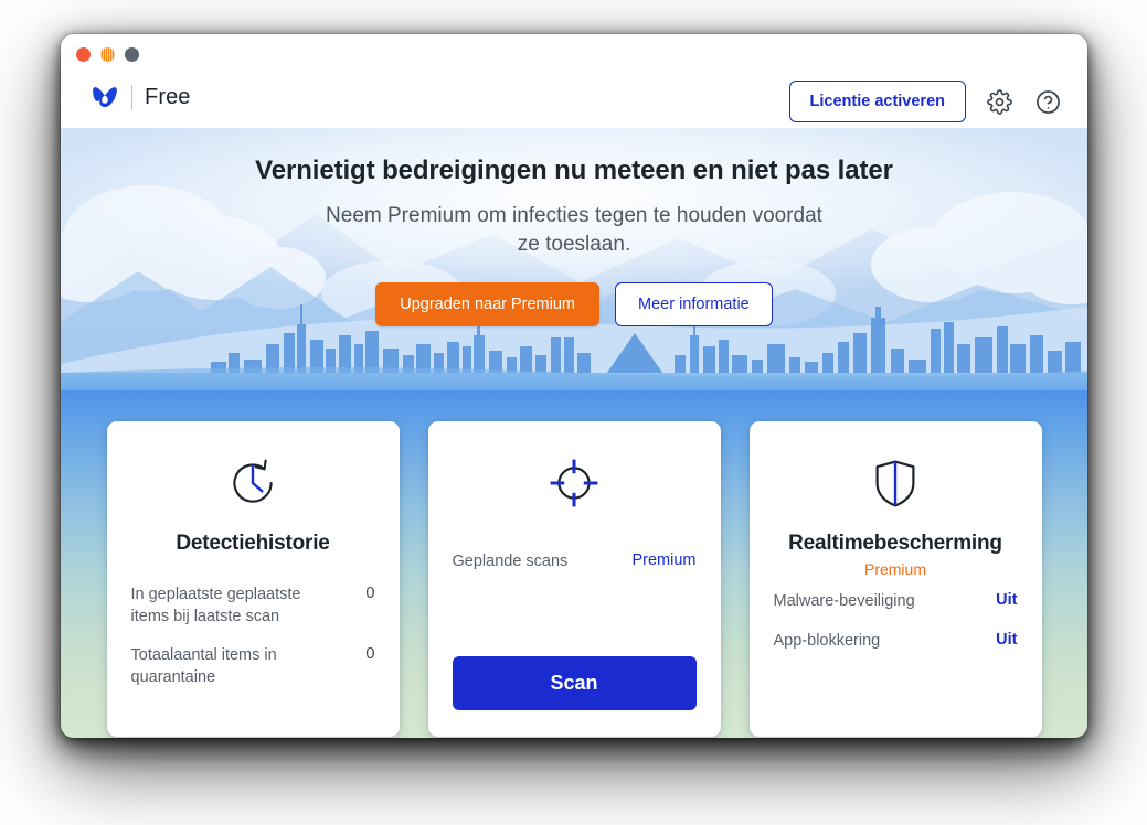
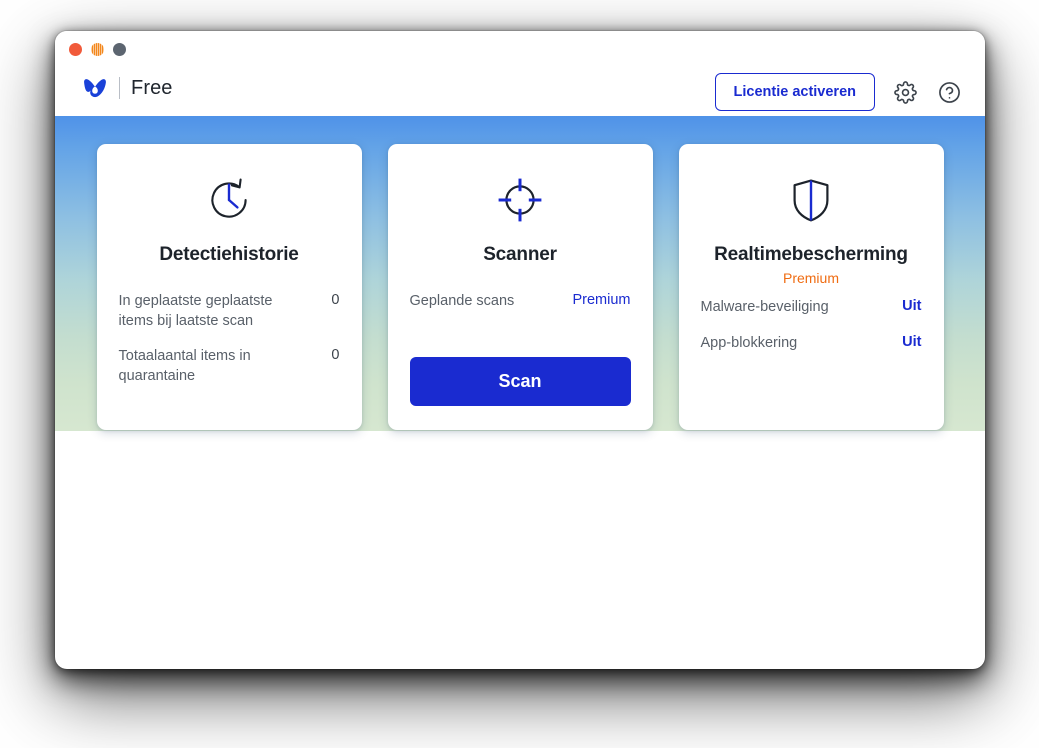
  Free
  Licentie activeren
- Vernietigt bedreigingen nu meteen en niet pas later
- Neem Premium om infecties tegen te houden voordat
- ze toeslaan.
- Upgraden naar Premium
- Meer informatie
  Detectiehistorie
  In geplaatste geplaatste items bij laatste scan
  0
  Totaalaantal items in quarantaine
  0
+ Scanner
  Geplande scans
  Premium
  Scan
  Realtimebescherming
  Premium
  Malware-beveiliging
  Uit
  App-blokkering
  Uit
